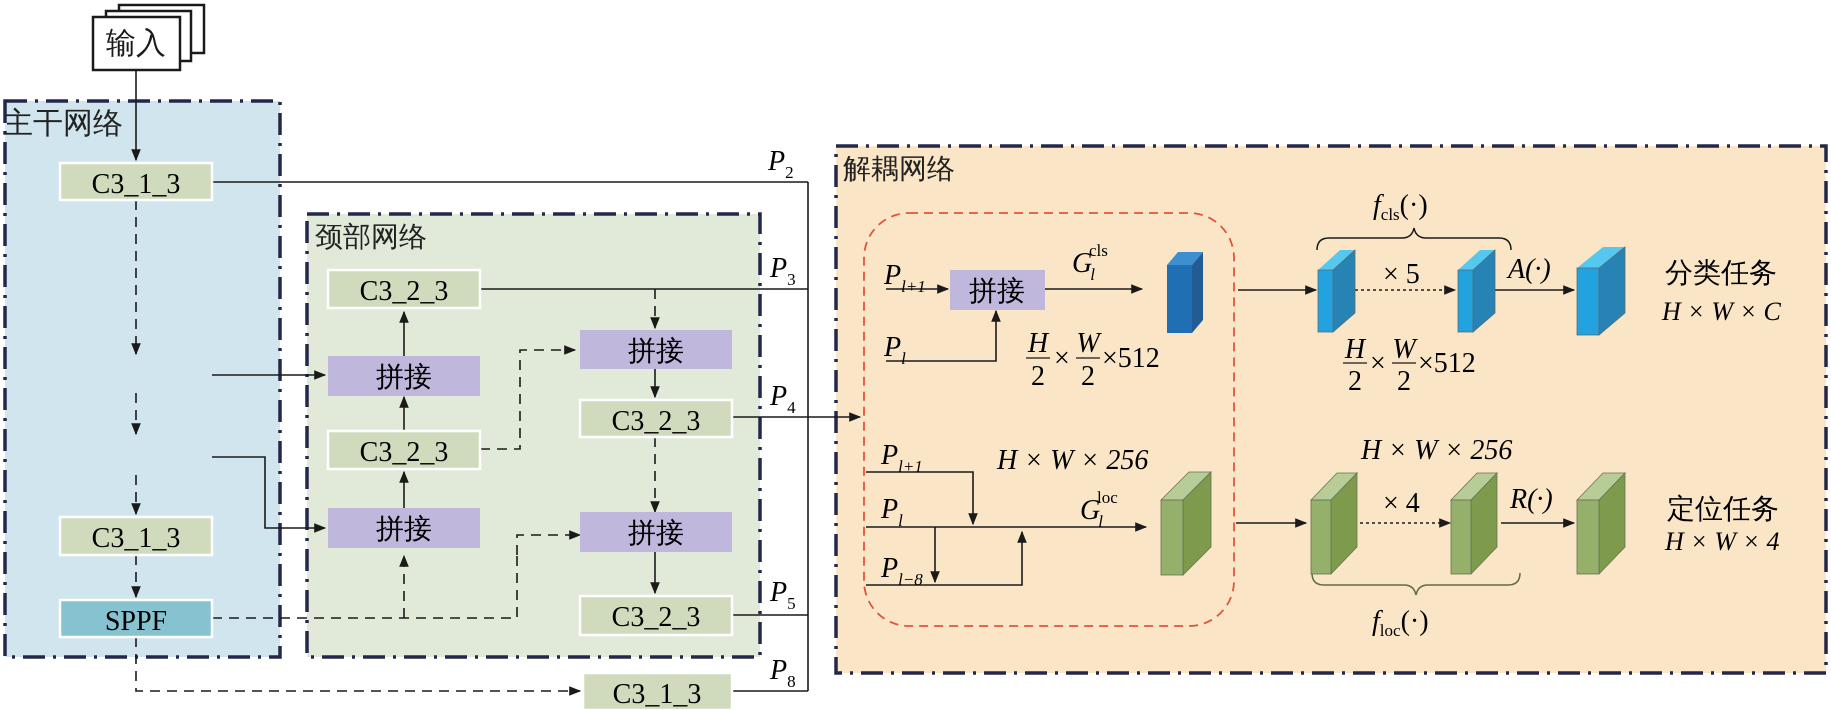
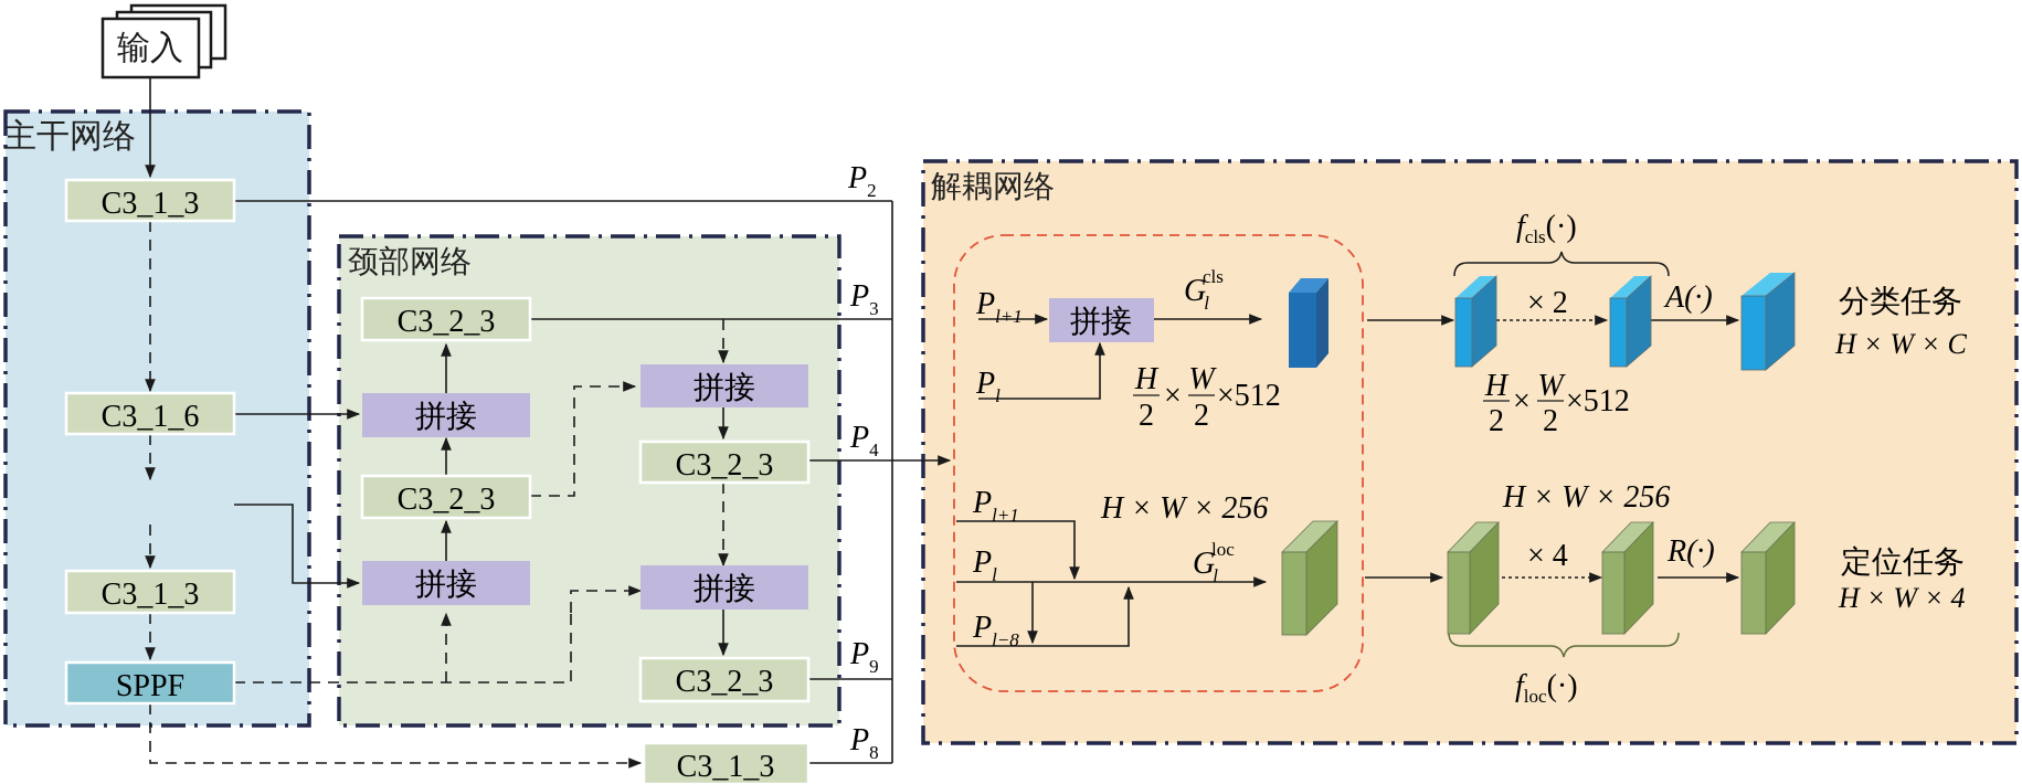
  主干网络
  颈部网络
  解耦网络
  输入
  C3_1_3
+ C3_1_6
  C3_1_3
  SPPF
  C3_2_3
  拼接
  C3_2_3
  拼接
  拼接
  C3_2_3
  拼接
  C3_2_3
  C3_1_3
  P2
  P3
  P4
- P5
+ P9
  P8
  Pl+1
  Pl
  拼接
  Gl cls
  H
  2
  ×
  W
  2
  ×512
  fcls(·)
- × 5
+ × 2
  H
  2
  ×
  W
  2
  ×512
  A(·)
  分类任务
  H × W × C
  Pl+1
  Pl
  Pl−8
  H × W × 256
  Gl loc
  H × W × 256
  × 4
  floc(·)
  R(·)
  定位任务
  H × W × 4
